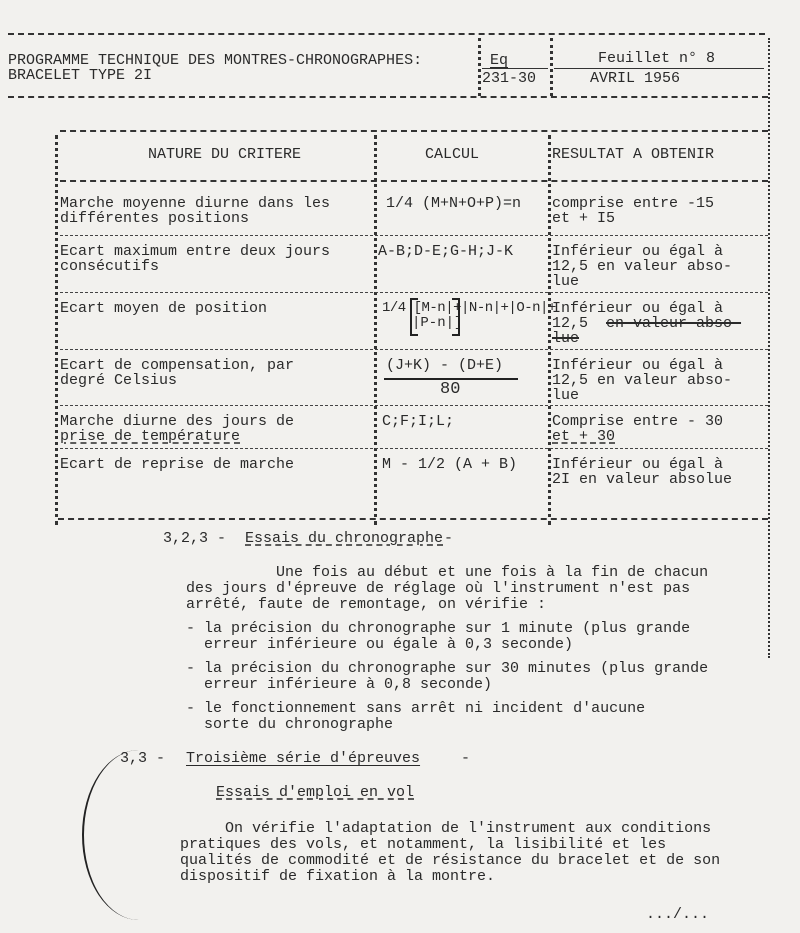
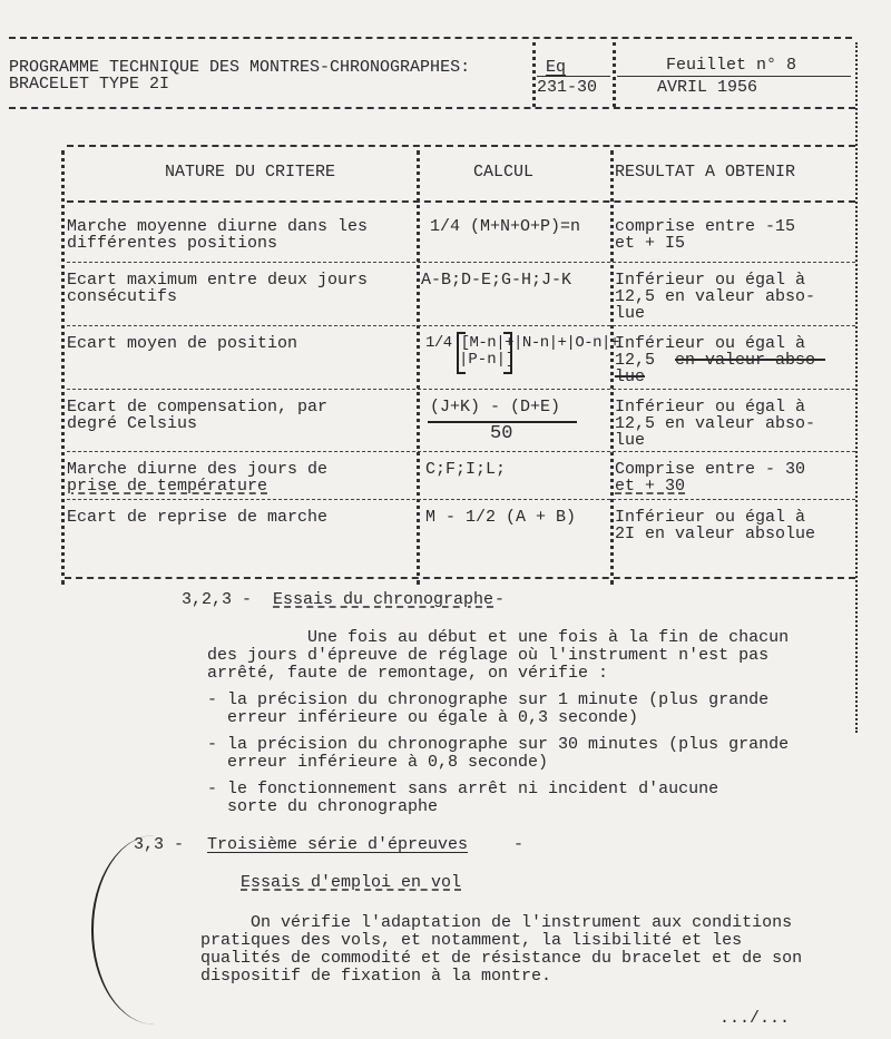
  PROGRAMME TECHNIQUE DES MONTRES-CHRONOGRAPHES:
  BRACELET TYPE 2I
  Eq
  231-30
  Feuillet n° 8
  AVRIL 1956
  NATURE DU CRITERE
  CALCUL
  RESULTAT A OBTENIR
  Marche moyenne diurne dans les
  différentes positions
  1/4 (M+N+O+P)=n
  comprise entre -15
  et + I5
  Ecart maximum entre deux jours
  consécutifs
  A-B;D-E;G-H;J-K
  Inférieur ou égal à
  12,5 en valeur abso-
  lue
  Ecart moyen de position
  1/4 [M-n|+|N-n|+|O-n|+
  |P-n|]
  Inférieur ou égal à
  12,5
  en valeur abso-
  lue
  Ecart de compensation, par
  degré Celsius
  (J+K) - (D+E)
- 80
+ 50
  Inférieur ou égal à
  12,5 en valeur abso-
  lue
  Marche diurne des jours de
  prise de température
  C;F;I;L;
  Comprise entre - 30
  et + 30
  Ecart de reprise de marche
  M - 1/2 (A + B)
  Inférieur ou égal à
  2I en valeur absolue
  3,2,3 -
  Essais du chronographe
  -
  Une fois au début et une fois à la fin de chacun
  des jours d'épreuve de réglage où l'instrument n'est pas
  arrêté, faute de remontage, on vérifie :
  - la précision du chronographe sur 1 minute (plus grande
  erreur inférieure ou égale à 0,3 seconde)
  - la précision du chronographe sur 30 minutes (plus grande
  erreur inférieure à 0,8 seconde)
  - le fonctionnement sans arrêt ni incident d'aucune
  sorte du chronographe
  3,3 -
  Troisième série d'épreuves
  -
  Essais d'emploi en vol
  On vérifie l'adaptation de l'instrument aux conditions
  pratiques des vols, et notamment, la lisibilité et les
  qualités de commodité et de résistance du bracelet et de son
  dispositif de fixation à la montre.
  .../...
